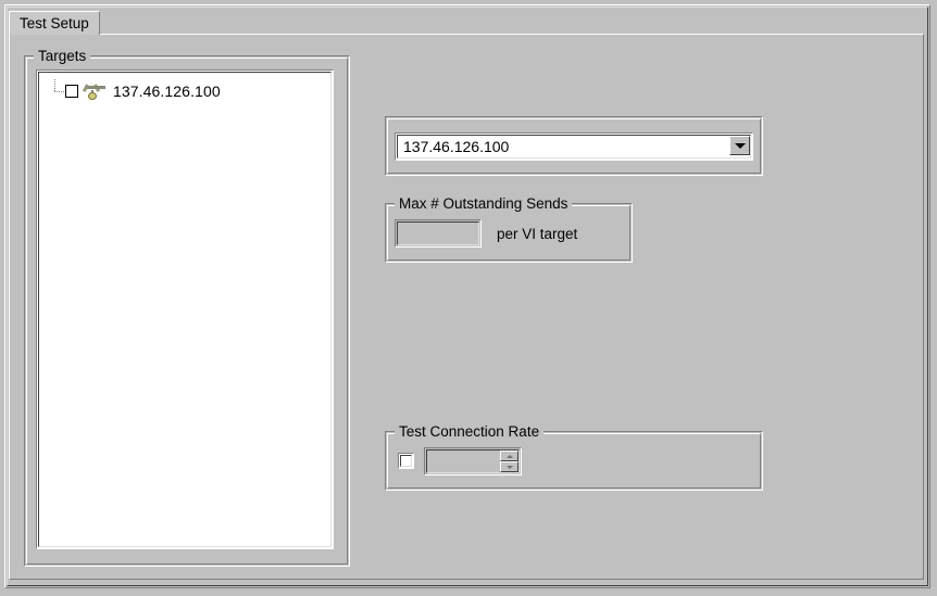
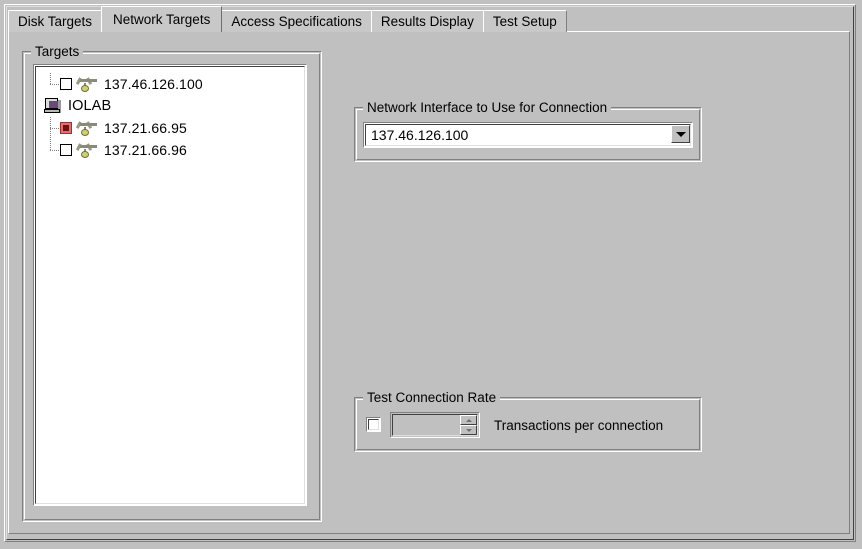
+ Disk Targets
+ Network Targets
+ Access Specifications
+ Results Display
  Test Setup
  Targets
  137.46.126.100
+ IOLAB
+ 137.21.66.95
+ 137.21.66.96
+ Network Interface to Use for Connection
  137.46.126.100
- Max # Outstanding Sends
- per VI target
  Test Connection Rate
+ Transactions per connection
